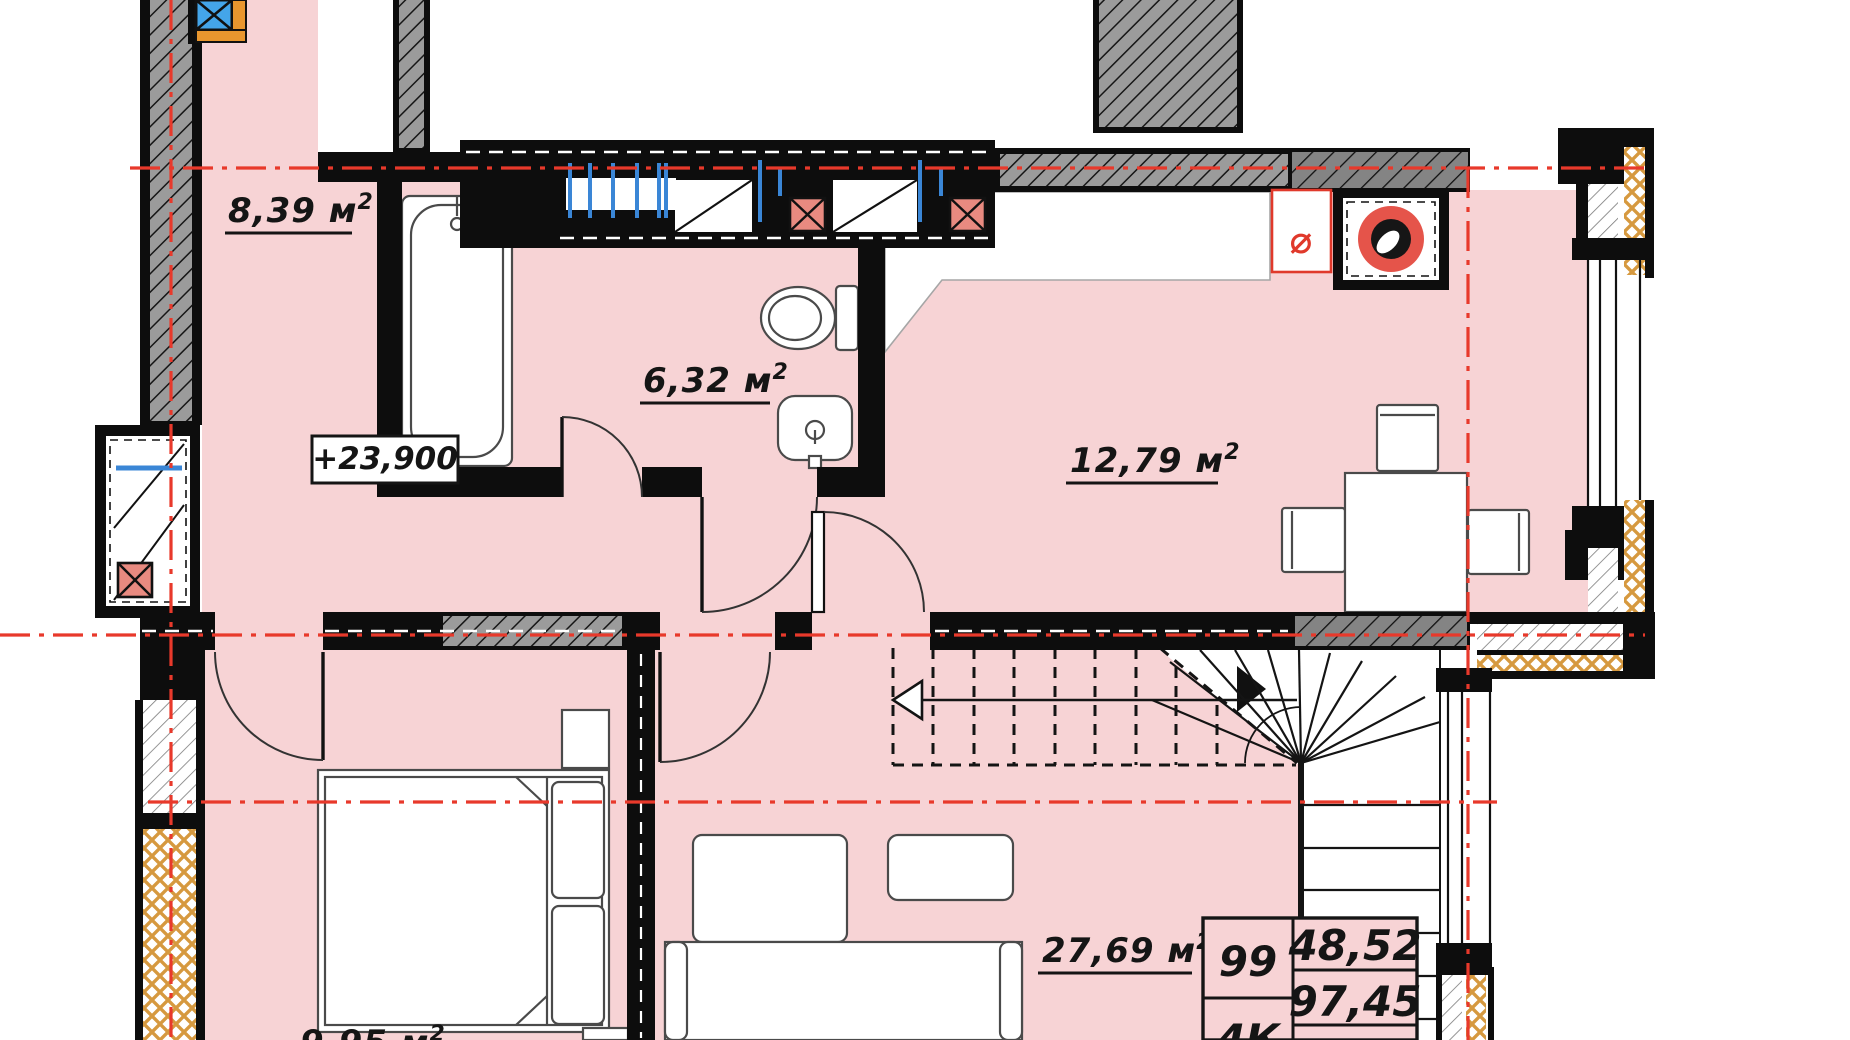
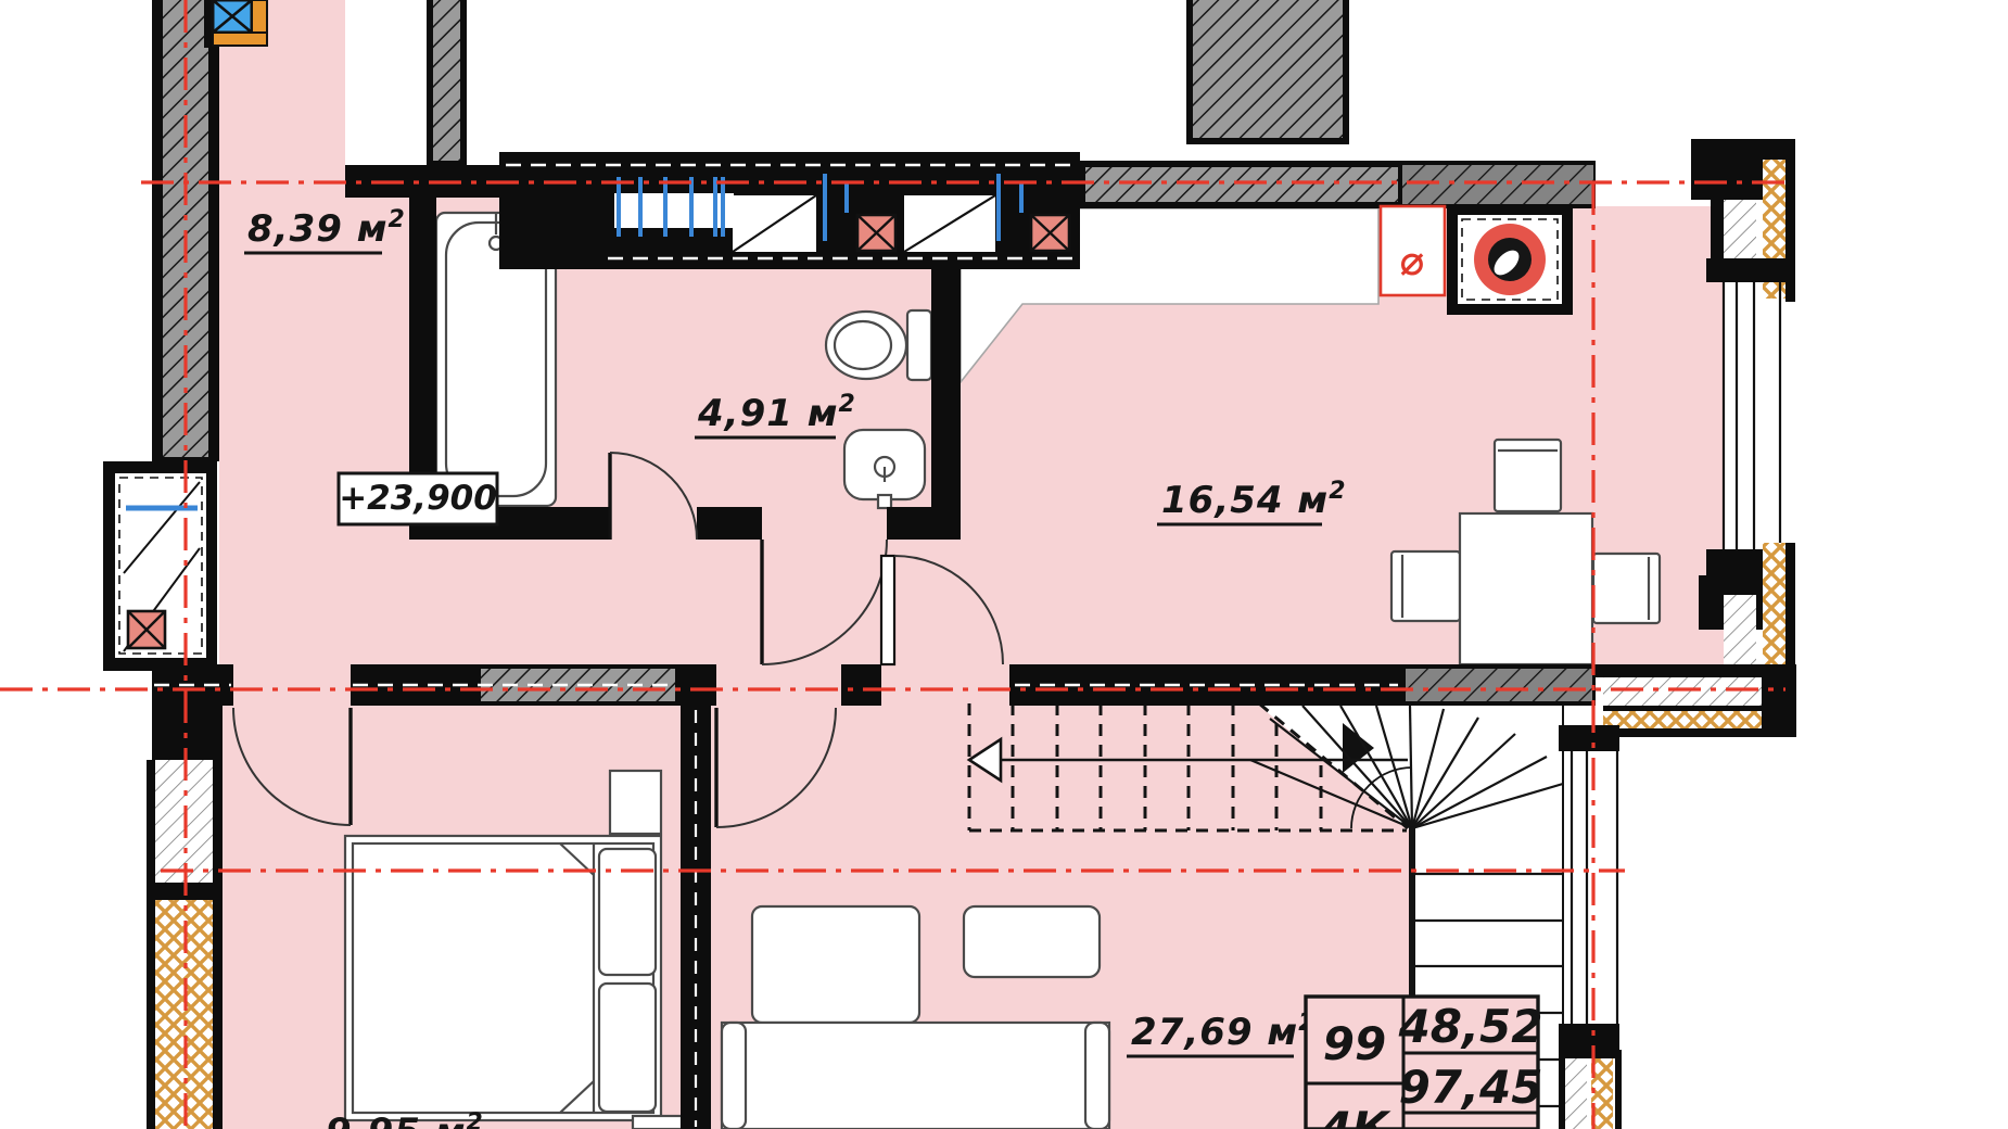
  ⌀
  8,39 м2
- 6,32 м2
+ 4,91 м2
- 12,79 м2
+ 16,54 м2
  27,69 м
  +23,900
  99
  48,52
  97,45
